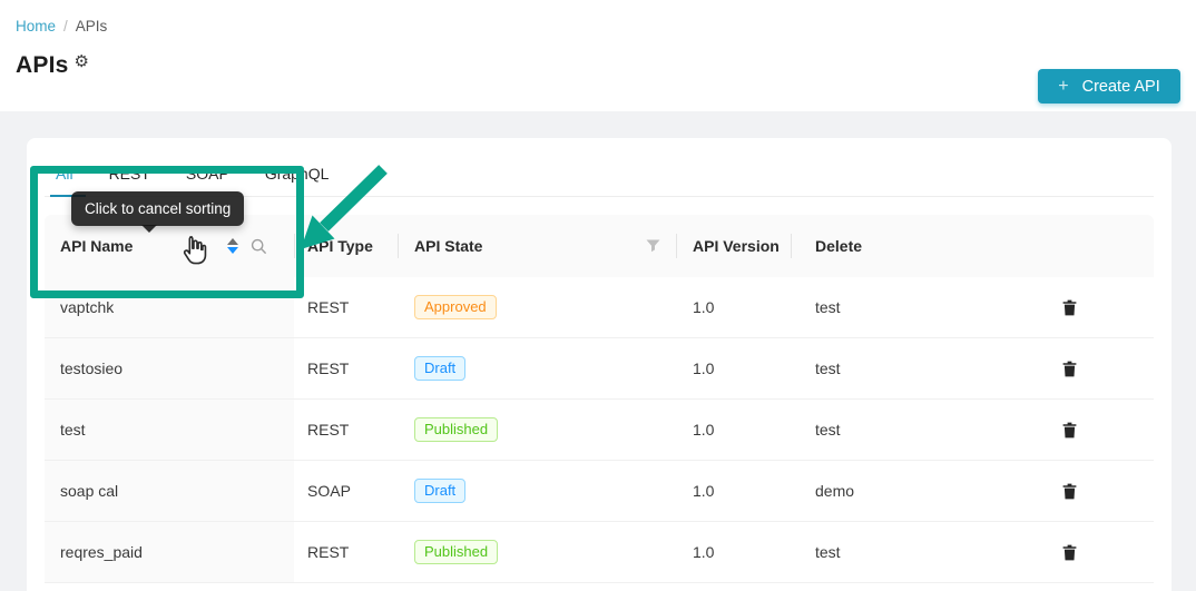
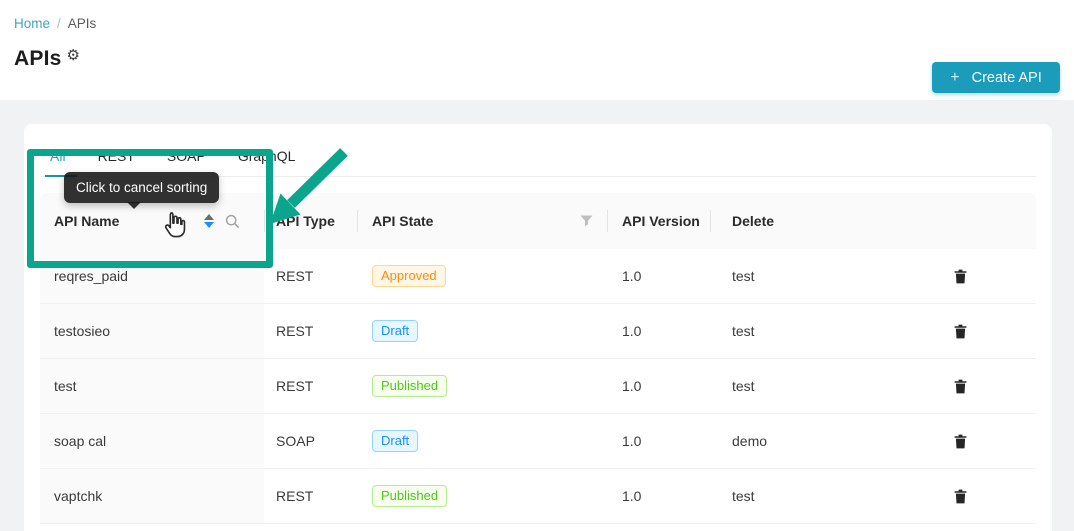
  Home
  /
  APIs
  APIs
  ⚙
  +
  Create API
  All
  REST
  SOAP
  GraphQL
  API Name
  API Type
  API State
  API Version
  Delete
- vaptchk
+ reqres_paid
  REST
  Approved
  1.0
  test
  testosieo
  REST
  Draft
  1.0
  test
  test
  REST
  Published
  1.0
  test
  soap cal
  SOAP
  Draft
  1.0
  demo
- reqres_paid
+ vaptchk
  REST
  Published
  1.0
  test
  Click to cancel sorting
